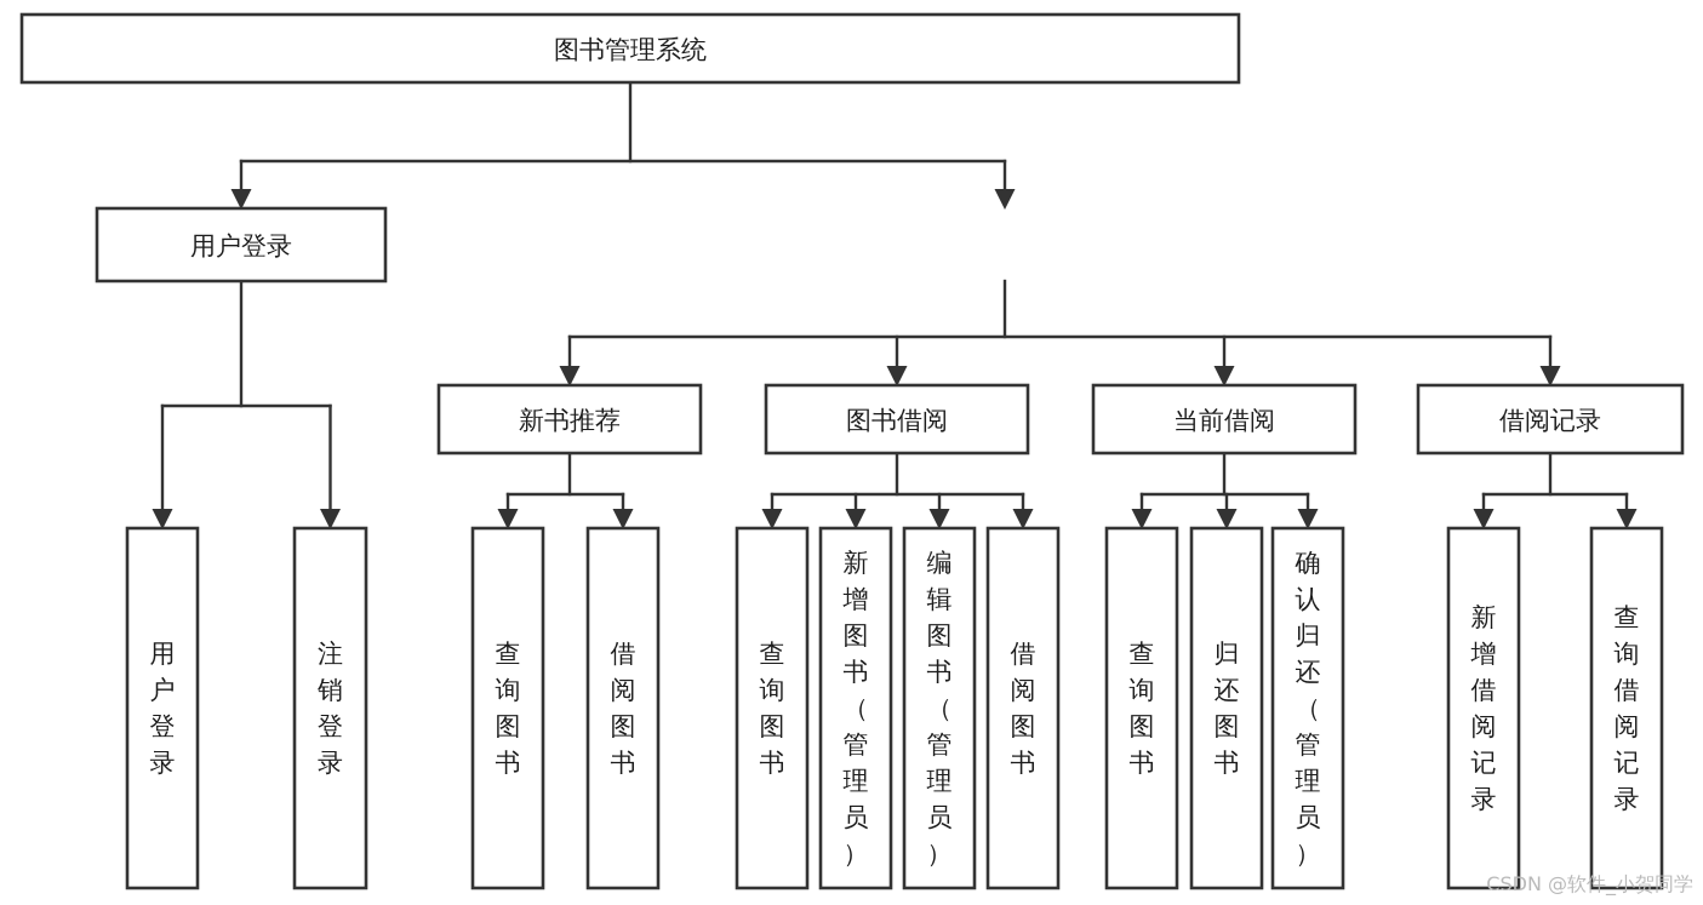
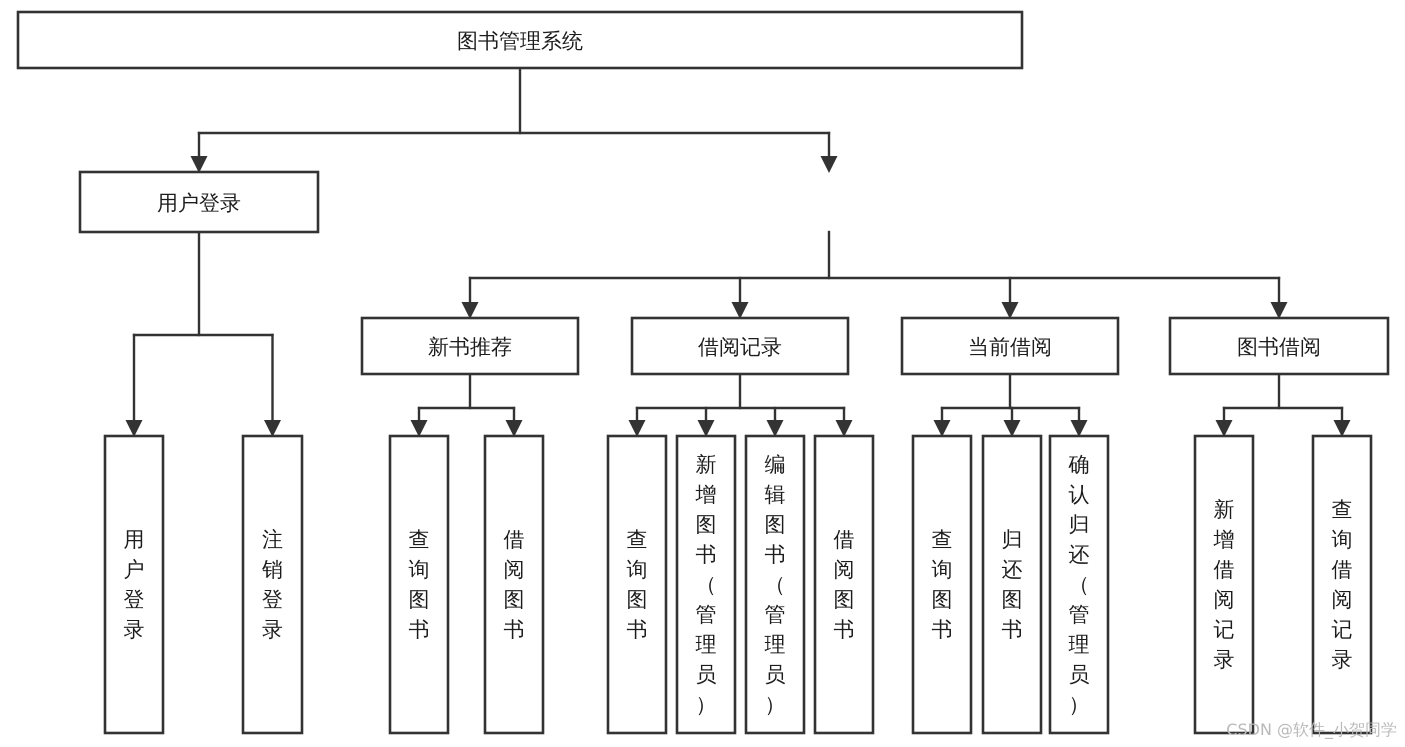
  图书管理系统
  用户登录
  新书推荐
- 图书借阅
+ 借阅记录
  当前借阅
- 借阅记录
+ 图书借阅
  用户登录
  注销登录
  查询图书
  借阅图书
  查询图书
  新增图书（管理员）
  编辑图书（管理员）
  借阅图书
  查询图书
  归还图书
  确认归还（管理员）
  新增借阅记录
  查询借阅记录
  CSDN @软件_小贺同学
